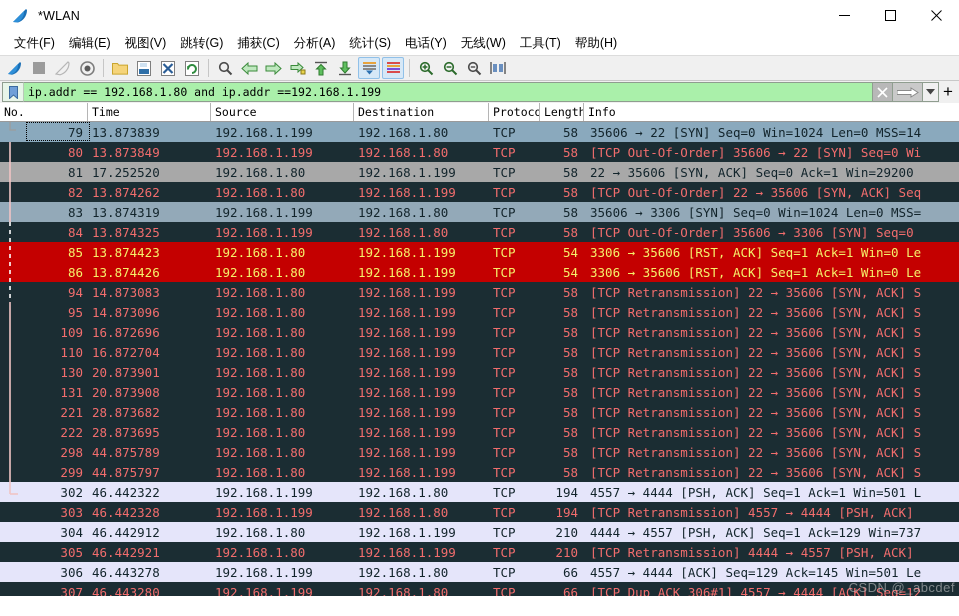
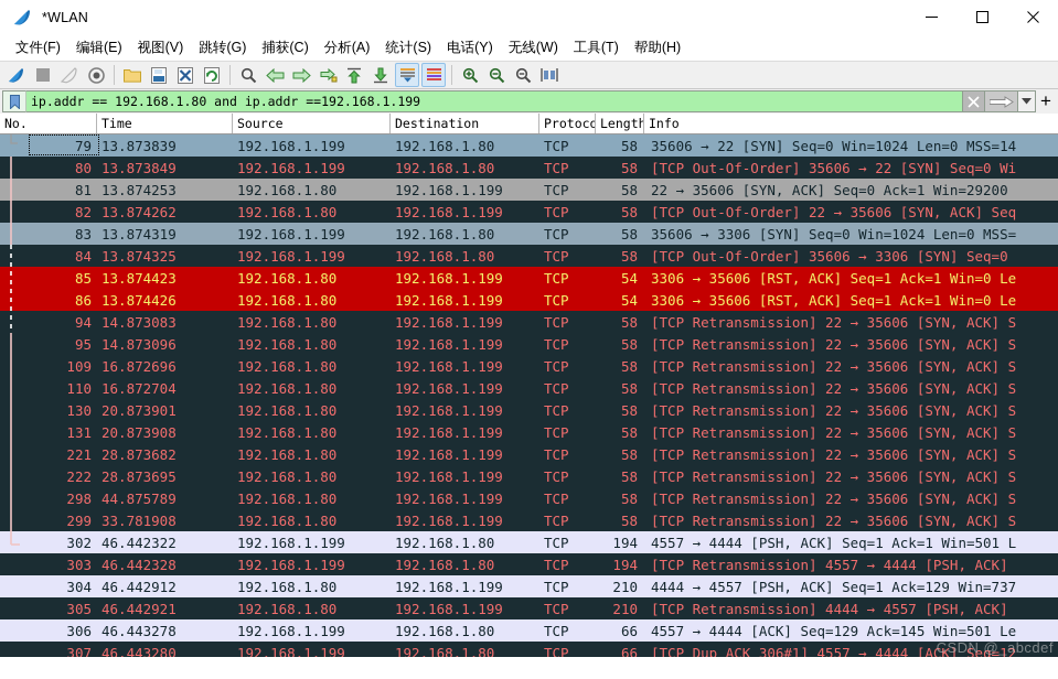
  *WLAN
  文件(F)
  编辑(E)
  视图(V)
  跳转(G)
  捕获(C)
  分析(A)
  统计(S)
  电话(Y)
  无线(W)
  工具(T)
  帮助(H)
  ip.addr == 192.168.1.80 and ip.addr ==192.168.1.199
  +
  No.
  Time
  Source
  Destination
  Protoco
  Length
  Info
  79
  13.873839
  192.168.1.199
  192.168.1.80
  TCP
  58
  35606 → 22 [SYN] Seq=0 Win=1024 Len=0 MSS=14
  80
  13.873849
  192.168.1.199
  192.168.1.80
  TCP
  58
  [TCP Out-Of-Order] 35606 → 22 [SYN] Seq=0 Wi
  81
- 17.252520
+ 13.874253
  192.168.1.80
  192.168.1.199
  TCP
  58
  22 → 35606 [SYN, ACK] Seq=0 Ack=1 Win=29200
  82
  13.874262
  192.168.1.80
  192.168.1.199
  TCP
  58
  [TCP Out-Of-Order] 22 → 35606 [SYN, ACK] Seq
  83
  13.874319
  192.168.1.199
  192.168.1.80
  TCP
  58
  35606 → 3306 [SYN] Seq=0 Win=1024 Len=0 MSS=
  84
  13.874325
  192.168.1.199
  192.168.1.80
  TCP
  58
  [TCP Out-Of-Order] 35606 → 3306 [SYN] Seq=0
  85
  13.874423
  192.168.1.80
  192.168.1.199
  TCP
  54
  3306 → 35606 [RST, ACK] Seq=1 Ack=1 Win=0 Le
  86
  13.874426
  192.168.1.80
  192.168.1.199
  TCP
  54
  3306 → 35606 [RST, ACK] Seq=1 Ack=1 Win=0 Le
  94
  14.873083
  192.168.1.80
  192.168.1.199
  TCP
  58
  [TCP Retransmission] 22 → 35606 [SYN, ACK] S
  95
  14.873096
  192.168.1.80
  192.168.1.199
  TCP
  58
  [TCP Retransmission] 22 → 35606 [SYN, ACK] S
  109
  16.872696
  192.168.1.80
  192.168.1.199
  TCP
  58
  [TCP Retransmission] 22 → 35606 [SYN, ACK] S
  110
  16.872704
  192.168.1.80
  192.168.1.199
  TCP
  58
  [TCP Retransmission] 22 → 35606 [SYN, ACK] S
  130
  20.873901
  192.168.1.80
  192.168.1.199
  TCP
  58
  [TCP Retransmission] 22 → 35606 [SYN, ACK] S
  131
  20.873908
  192.168.1.80
  192.168.1.199
  TCP
  58
  [TCP Retransmission] 22 → 35606 [SYN, ACK] S
  221
  28.873682
  192.168.1.80
  192.168.1.199
  TCP
  58
  [TCP Retransmission] 22 → 35606 [SYN, ACK] S
  222
  28.873695
  192.168.1.80
  192.168.1.199
  TCP
  58
  [TCP Retransmission] 22 → 35606 [SYN, ACK] S
  298
  44.875789
  192.168.1.80
  192.168.1.199
  TCP
  58
  [TCP Retransmission] 22 → 35606 [SYN, ACK] S
  299
- 44.875797
+ 33.781908
  192.168.1.80
  192.168.1.199
  TCP
  58
  [TCP Retransmission] 22 → 35606 [SYN, ACK] S
  302
  46.442322
  192.168.1.199
  192.168.1.80
  TCP
  194
  4557 → 4444 [PSH, ACK] Seq=1 Ack=1 Win=501 L
  303
  46.442328
  192.168.1.199
  192.168.1.80
  TCP
  194
  [TCP Retransmission] 4557 → 4444 [PSH, ACK]
  304
  46.442912
  192.168.1.80
  192.168.1.199
  TCP
  210
  4444 → 4557 [PSH, ACK] Seq=1 Ack=129 Win=737
  305
  46.442921
  192.168.1.80
  192.168.1.199
  TCP
  210
  [TCP Retransmission] 4444 → 4557 [PSH, ACK]
  306
  46.443278
  192.168.1.199
  192.168.1.80
  TCP
  66
  4557 → 4444 [ACK] Seq=129 Ack=145 Win=501 Le
  307
  46.443280
  192.168.1.199
  192.168.1.80
  TCP
  66
  [TCP Dup ACK 306#1] 4557 → 4444 [ACK] Seq=12
  CSDN @_abcdef
